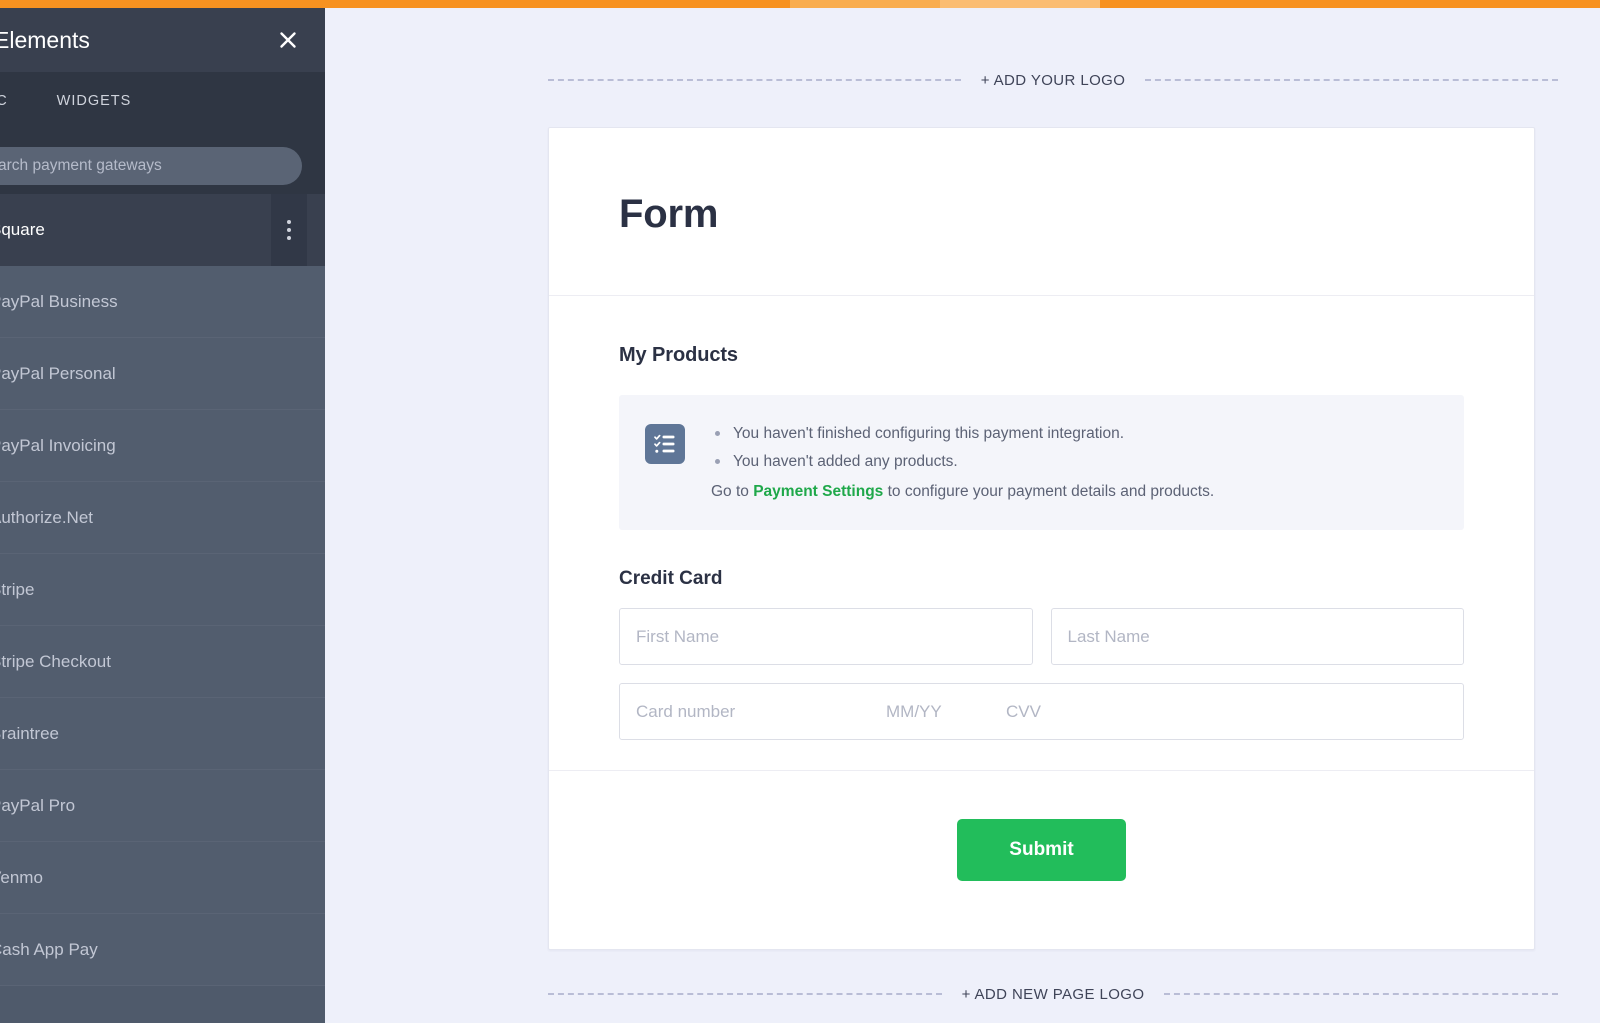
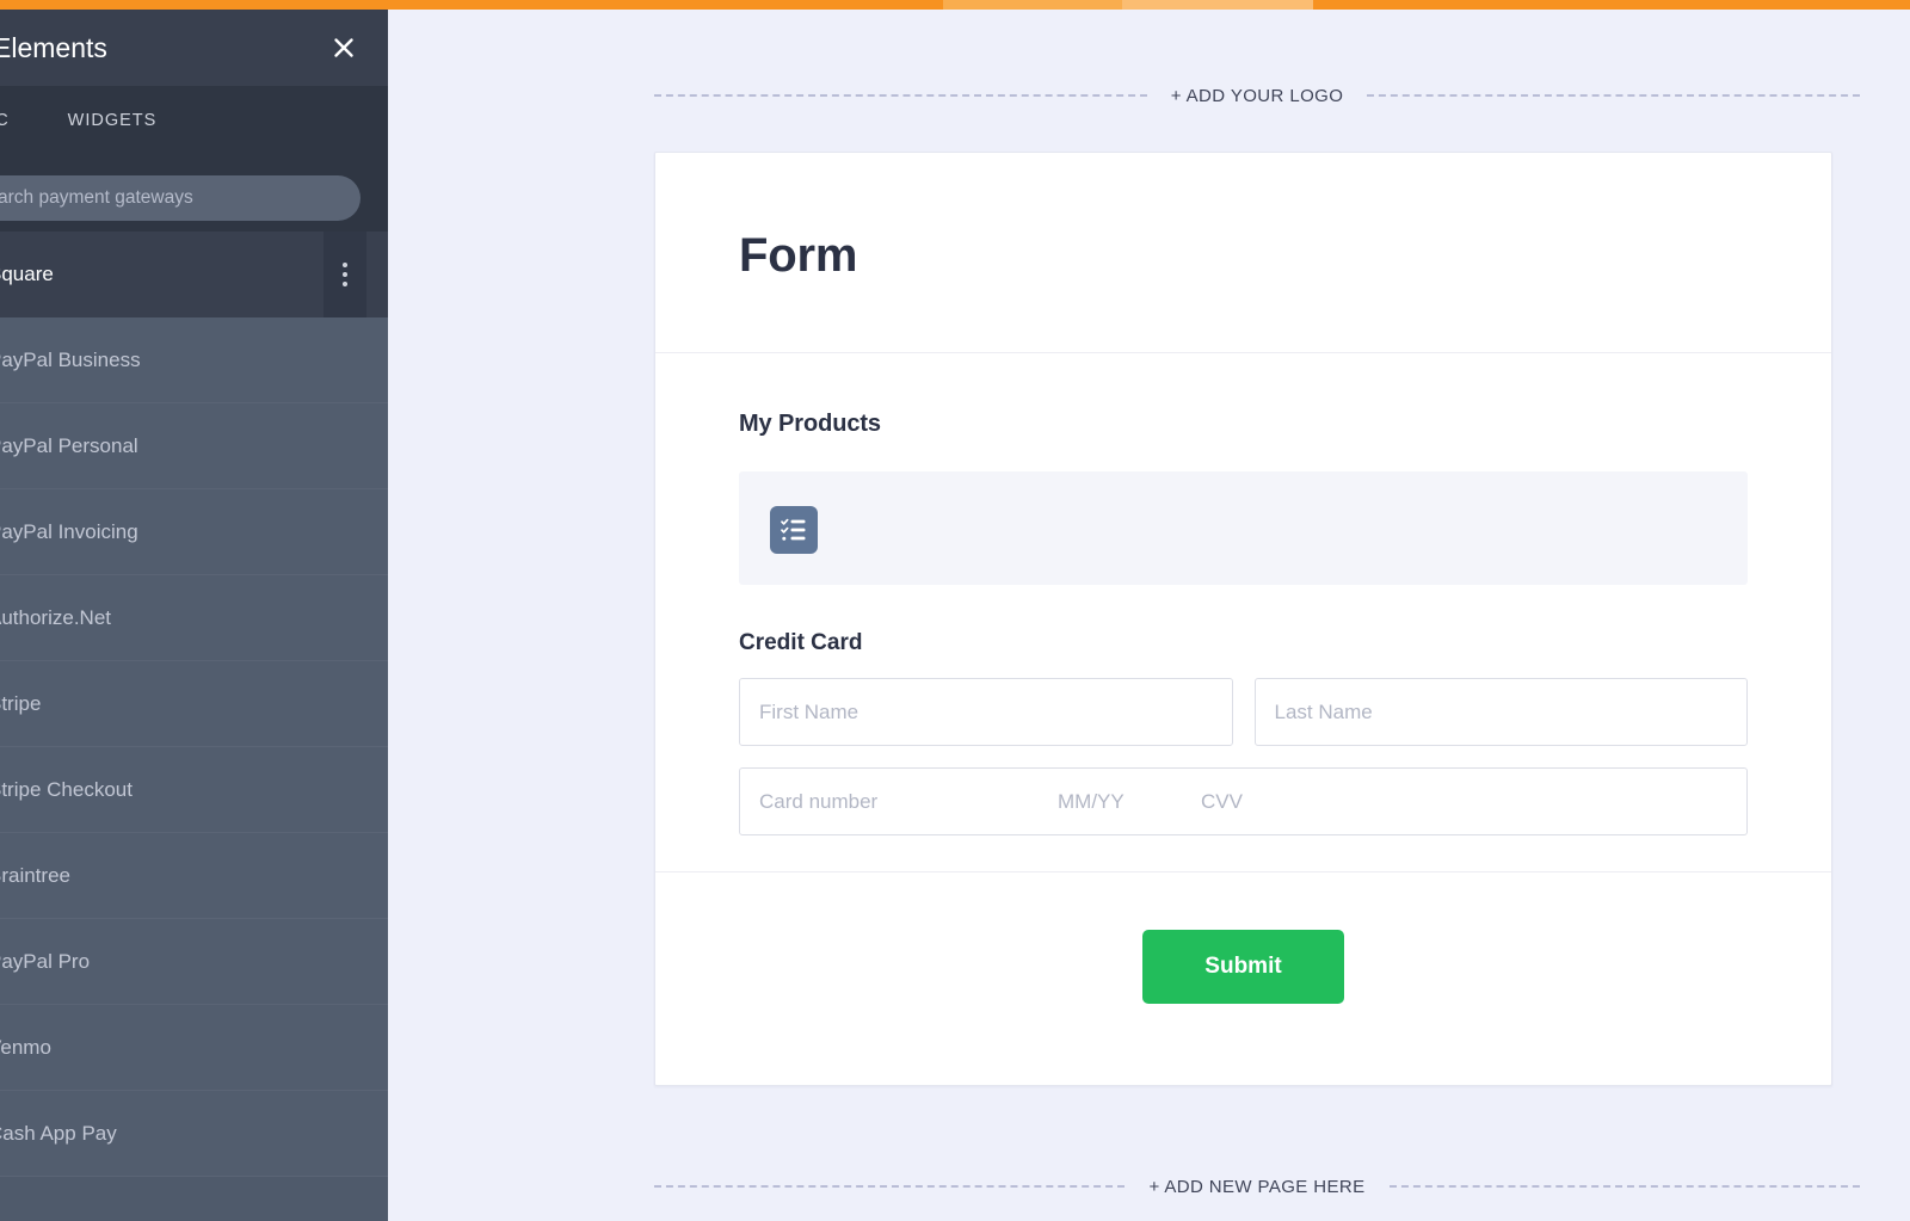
  + ADD YOUR LOGO
  Form
  My Products
- You haven't finished configuring this payment integration.
- You haven't added any products.
- Go to Payment Settings to configure your payment details and products.
  Credit Card
  First Name
  Last Name
  Card number
  MM/YY
  CVV
  Submit
- + ADD NEW PAGE LOGO
+ + ADD NEW PAGE HERE
  Elements
  C
  WIDGETS
  arch payment gateways
  quare
  ayPal Business
  ayPal Personal
  ayPal Invoicing
  uthorize.Net
  tripe
  tripe Checkout
  raintree
  ayPal Pro
  enmo
  ash App Pay
